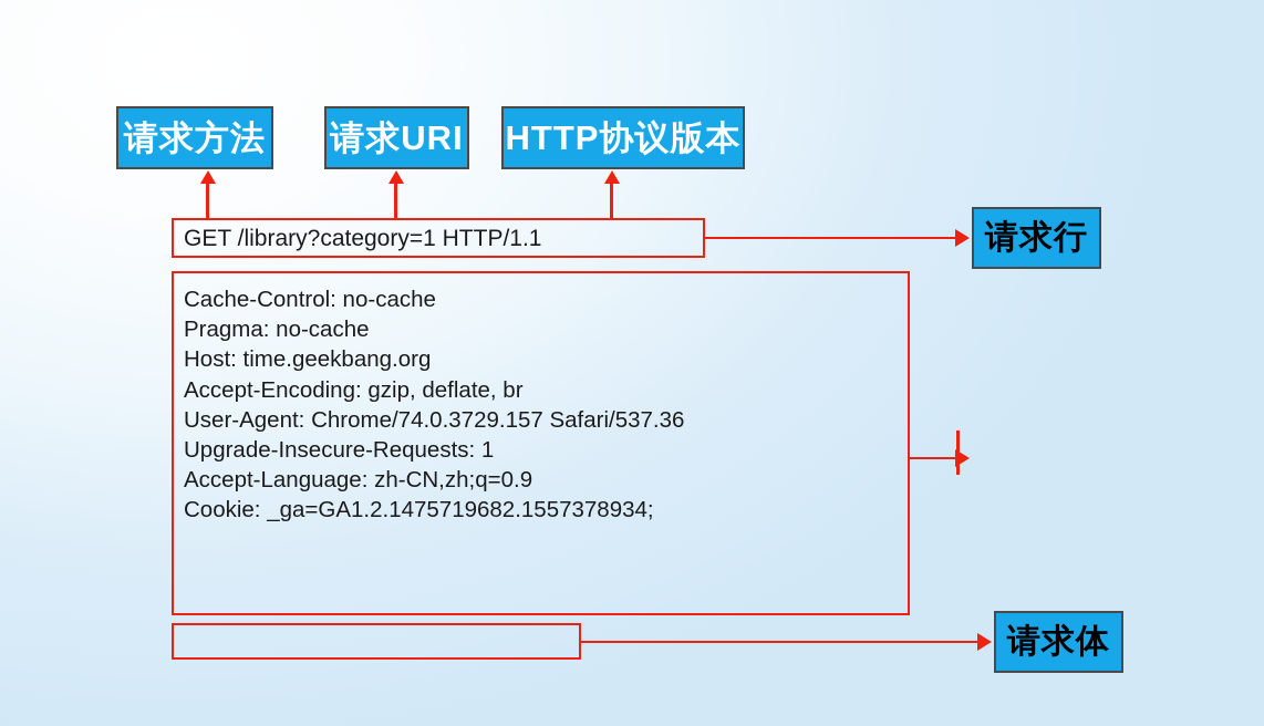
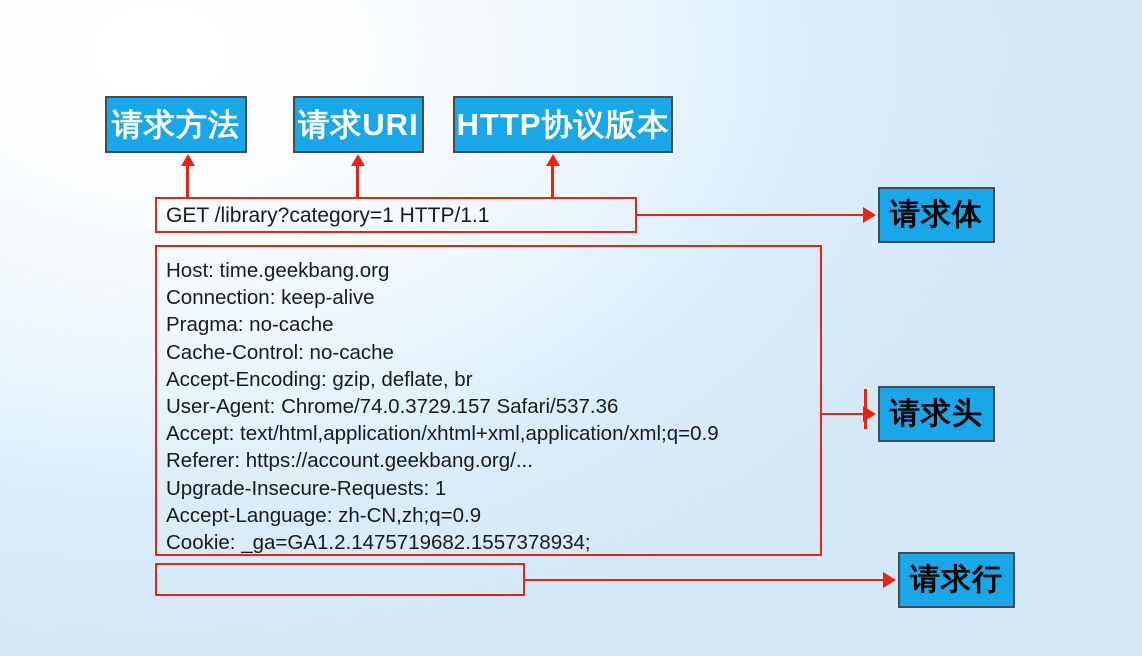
  请求方法
  请求URI
  HTTP协议版本
  GET /library?category=1 HTTP/1.1
- 请求行
+ 请求体
- Cache-Control: no-cache
+ Host: time.geekbang.org
+ Connection: keep-alive
  Pragma: no-cache
- Host: time.geekbang.org
+ Cache-Control: no-cache
  Accept-Encoding: gzip, deflate, br
  User-Agent: Chrome/74.0.3729.157 Safari/537.36
+ Accept: text/html,application/xhtml+xml,application/xml;q=0.9
+ Referer: https://account.geekbang.org/...
  Upgrade-Insecure-Requests: 1
  Accept-Language: zh-CN,zh;q=0.9
  Cookie: _ga=GA1.2.1475719682.1557378934;
+ 请求头
- 请求体
+ 请求行
